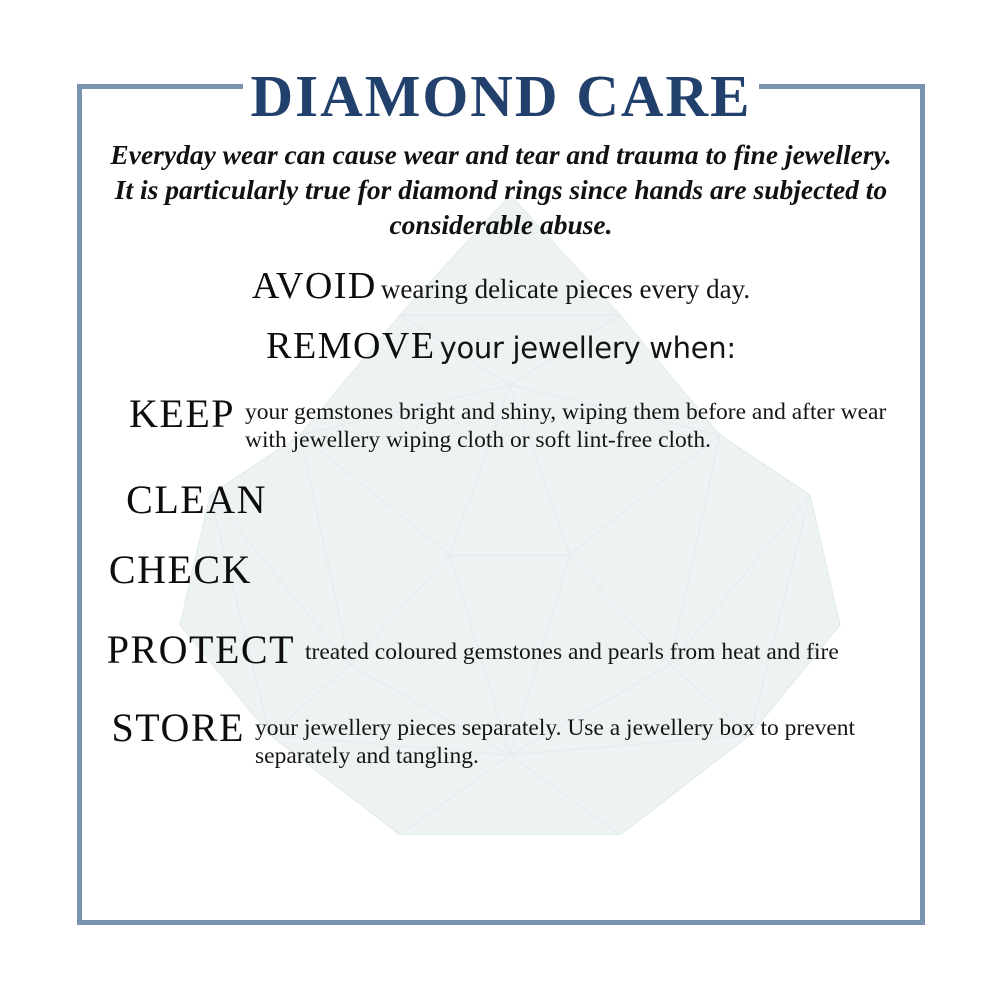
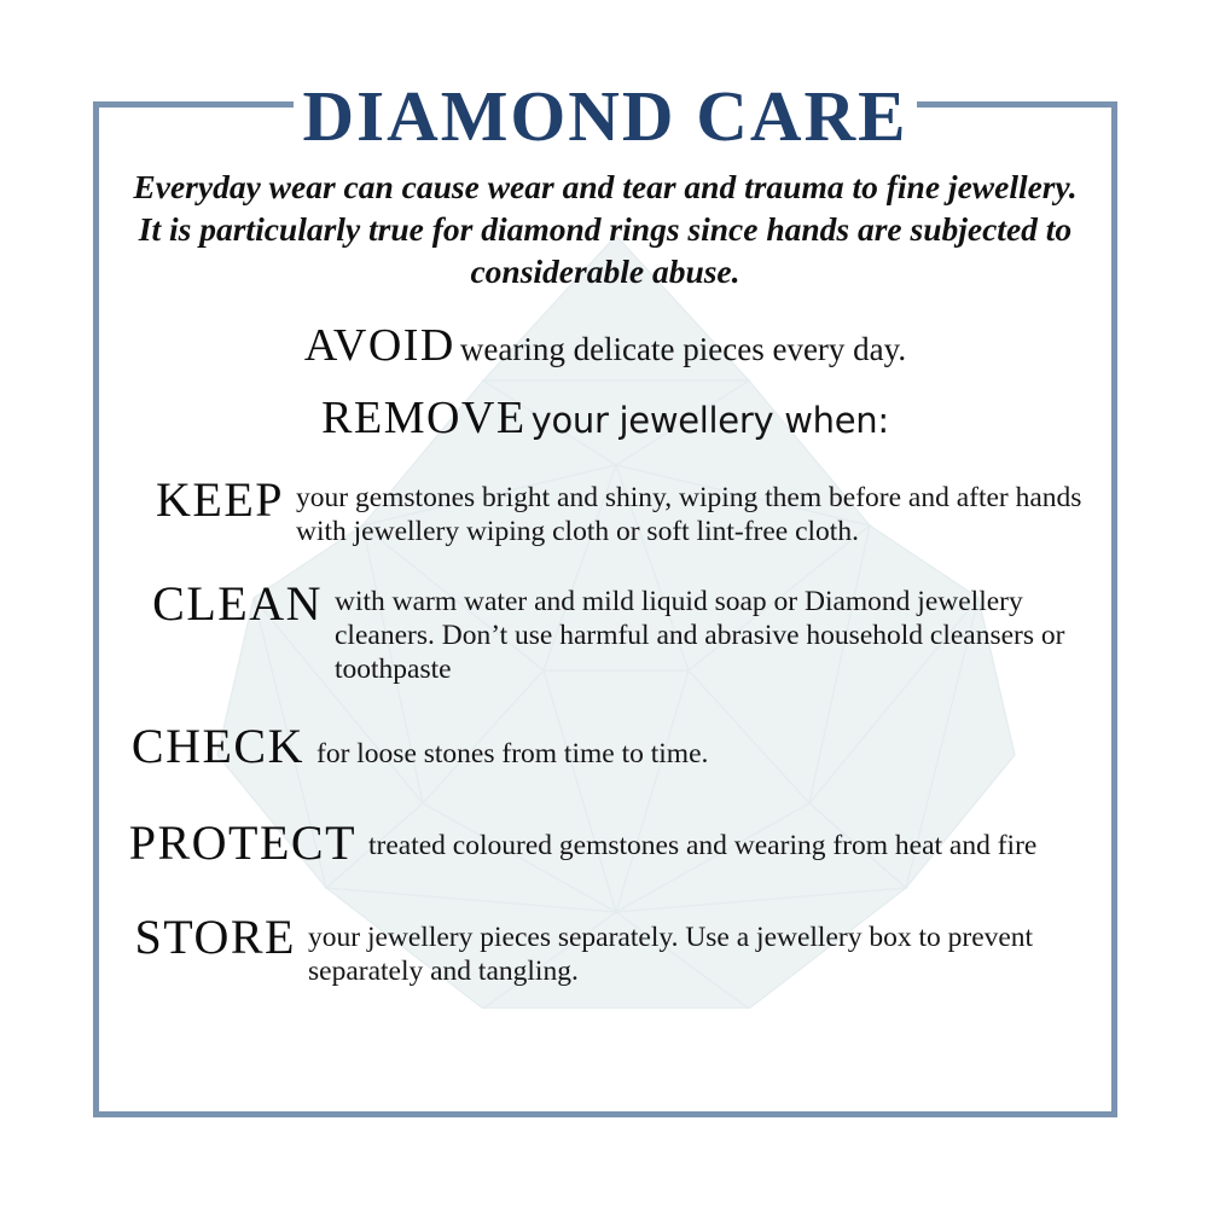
  DIAMOND CARE
  Everyday wear can cause wear and tear and trauma to fine jewellery. It is particularly true for diamond rings since hands are subjected to considerable abuse.
  AVOID wearing delicate pieces every day.
  REMOVE your jewellery when:
  KEEP
- your gemstones bright and shiny, wiping them before and after wear with jewellery wiping cloth or soft lint-free cloth.
+ your gemstones bright and shiny, wiping them before and after hands with jewellery wiping cloth or soft lint-free cloth.
  CLEAN
+ with warm water and mild liquid soap or Diamond jewellery cleaners. Don’t use harmful and abrasive household cleansers or toothpaste
  CHECK
+ for loose stones from time to time.
  PROTECT
- treated coloured gemstones and pearls from heat and fire
+ treated coloured gemstones and wearing from heat and fire
  STORE
  your jewellery pieces separately. Use a jewellery box to prevent separately and tangling.
